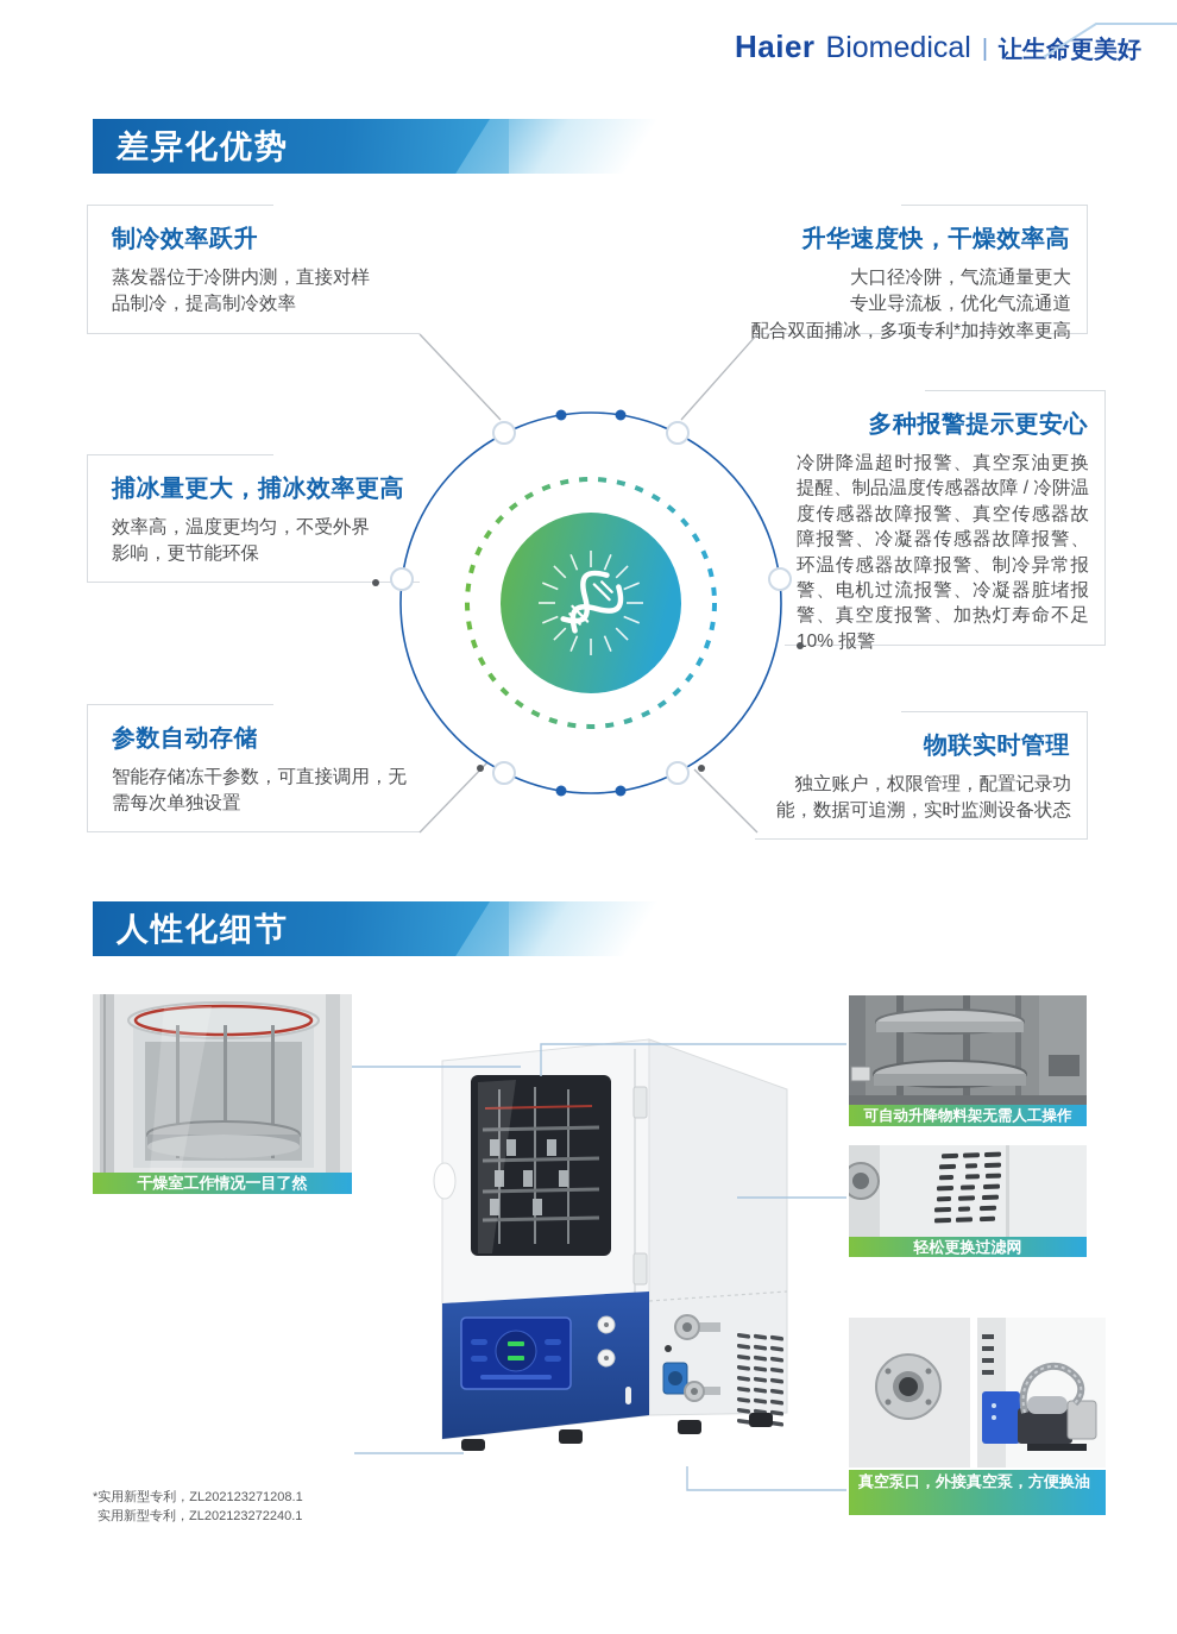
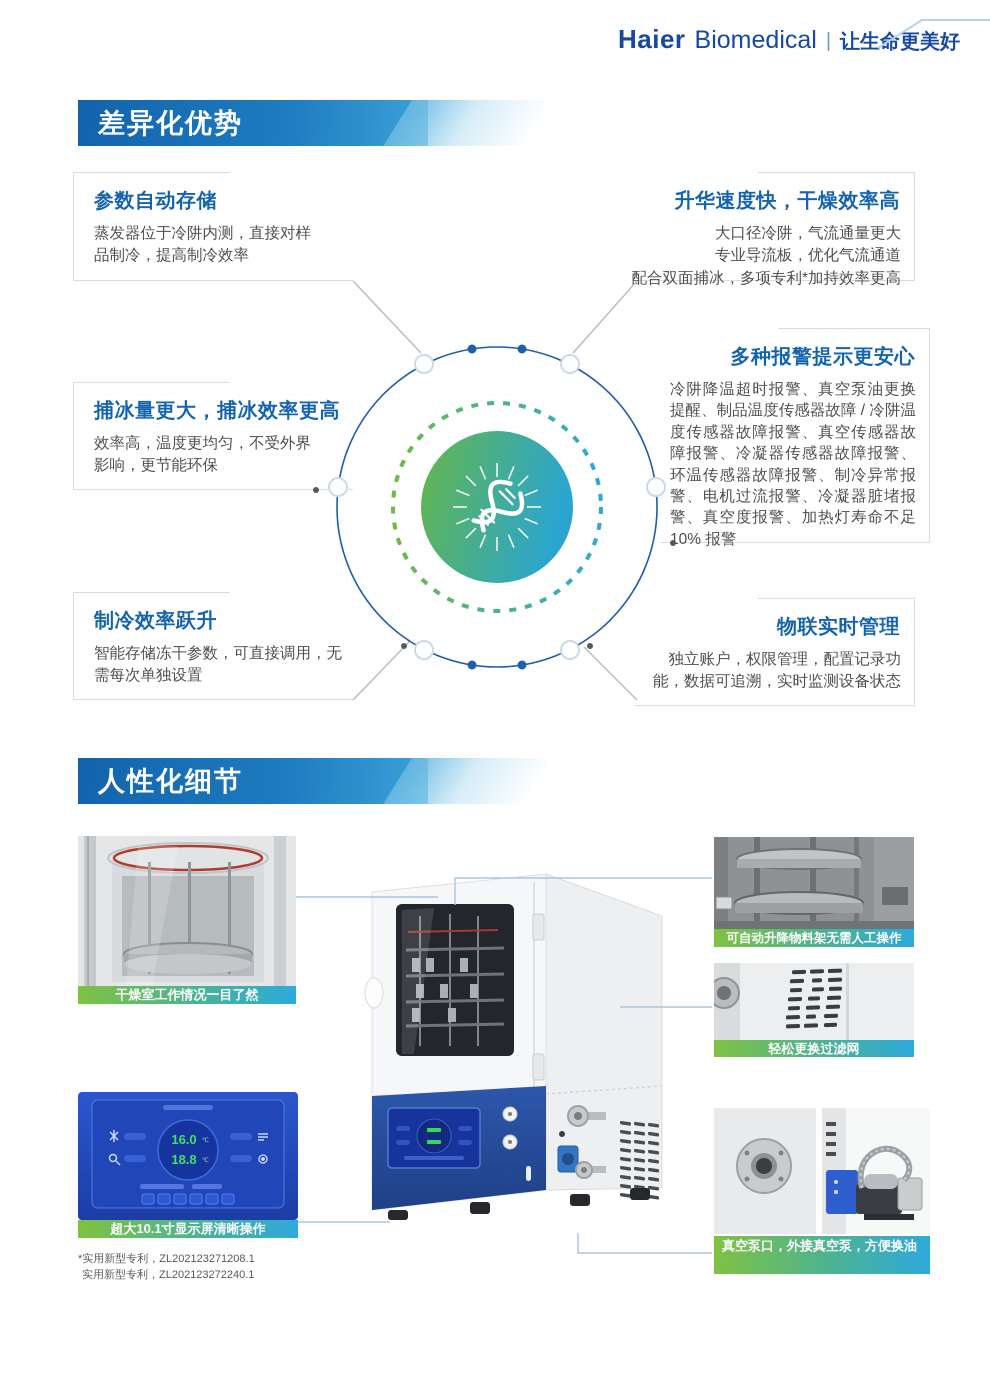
  Haier
  Biomedical
  |
  让生命更美好
  差异化优势
- 制冷效率跃升
+ 参数自动存储
  蒸发器位于冷阱内测，直接对样
  品制冷，提高制冷效率
  升华速度快，干燥效率高
  大口径冷阱，气流通量更大
  专业导流板，优化气流通道
  配合双面捕冰，多项专利*加持效率更高
  捕冰量更大，捕冰效率更高
  效率高，温度更均匀，不受外界
  影响，更节能环保
  多种报警提示更安心
  冷阱降温超时报警、真空泵油更换提醒、制品温度传感器故障 / 冷阱温度传感器故障报警、真空传感器故障报警、冷凝器传感器故障报警、环温传感器故障报警、制冷异常报警、电机过流报警、冷凝器脏堵报警、真空度报警、加热灯寿命不足10% 报警
- 参数自动存储
+ 制冷效率跃升
  智能存储冻干参数，可直接调用，无
  需每次单独设置
  物联实时管理
  独立账户，权限管理，配置记录功
  能，数据可追溯，实时监测设备状态
  人性化细节
  干燥室工作情况一目了然
+ 16.0
+ 18.8
+ 超大10.1寸显示屏清晰操作
  可自动升降物料架无需人工操作
  轻松更换过滤网
  真空泵口，外接真空泵，方便换油
  *实用新型专利，ZL202123271208.1
  实用新型专利，ZL202123272240.1
